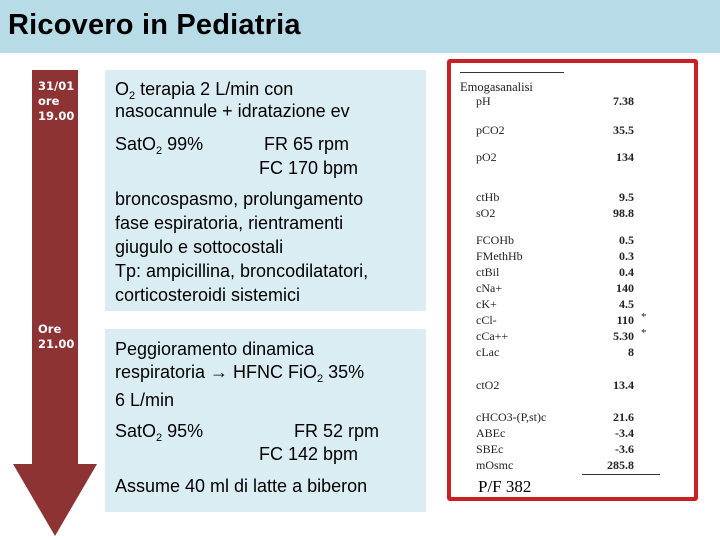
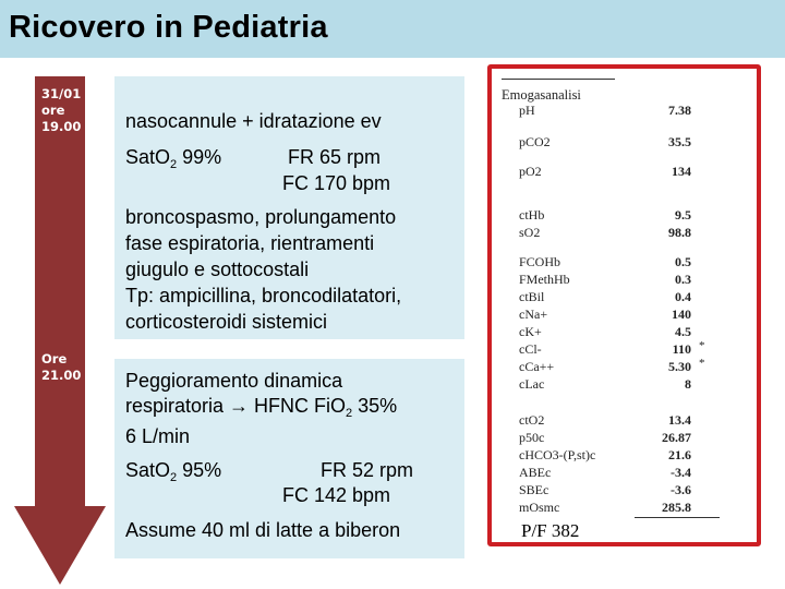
  Ricovero in Pediatria
  31/01
  ore
  19.00
  Ore
  21.00
- O2 terapia 2 L/min con
  nasocannule + idratazione ev
  SatO2 99%
  FR 65 rpm
  FC 170 bpm
  broncospasmo, prolungamento
  fase espiratoria, rientramenti
  giugulo e sottocostali
  Tp: ampicillina, broncodilatatori,
  corticosteroidi sistemici
  Peggioramento dinamica
  respiratoria → HFNC FiO2 35%
  6 L/min
  SatO2 95%
  FR 52 rpm
  FC 142 bpm
  Assume 40 ml di latte a biberon
  Emogasanalisi
  pH
  7.38
  pCO2
  35.5
  pO2
  134
  ctHb
  9.5
  sO2
  98.8
  FCOHb
  0.5
  FMethHb
  0.3
  ctBil
  0.4
  cNa+
  140
  cK+
  4.5
  cCl-
  110
  *
  cCa++
  5.30
  *
  cLac
  8
  ctO2
  13.4
+ p50c
+ 26.87
  cHCO3-(P,st)c
  21.6
  ABEc
  -3.4
  SBEc
  -3.6
  mOsmc
  285.8
  P/F 382
